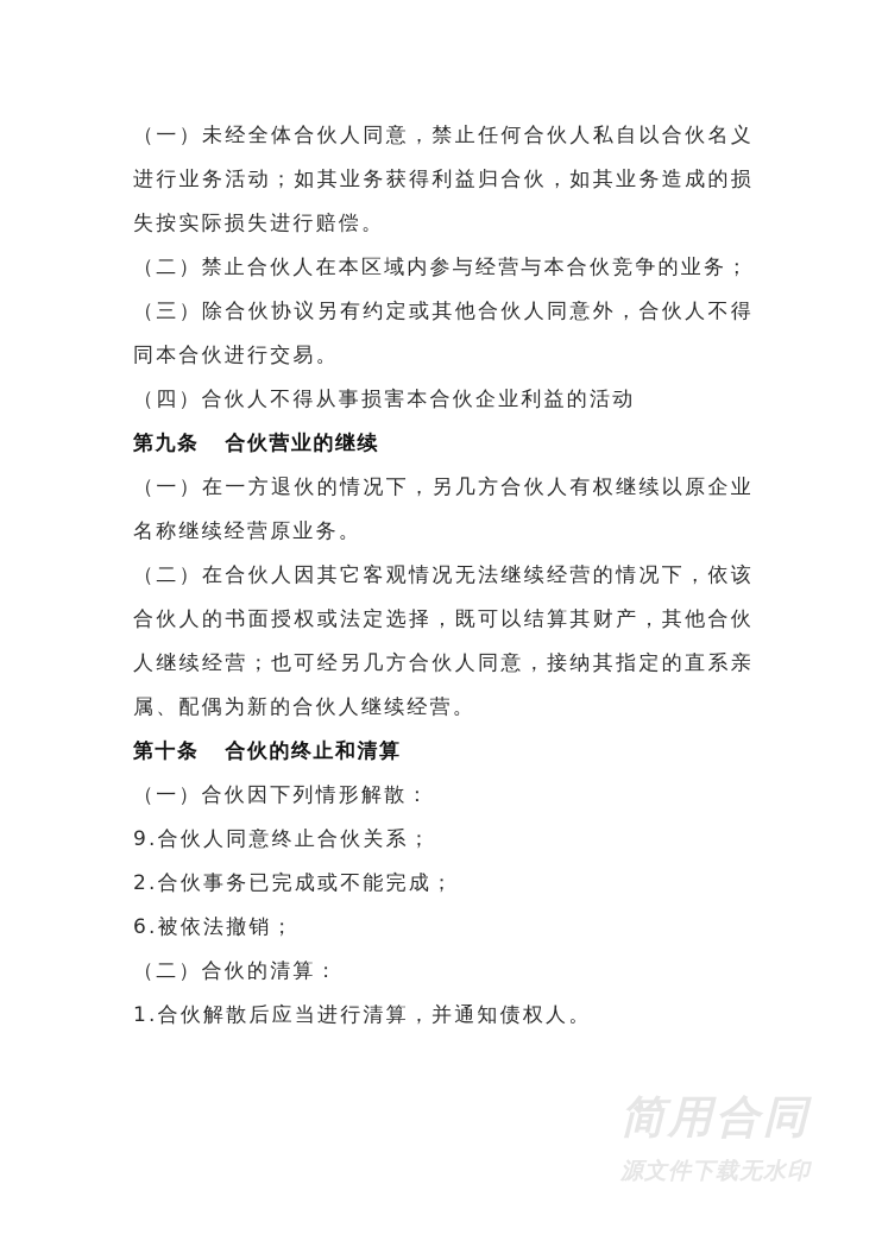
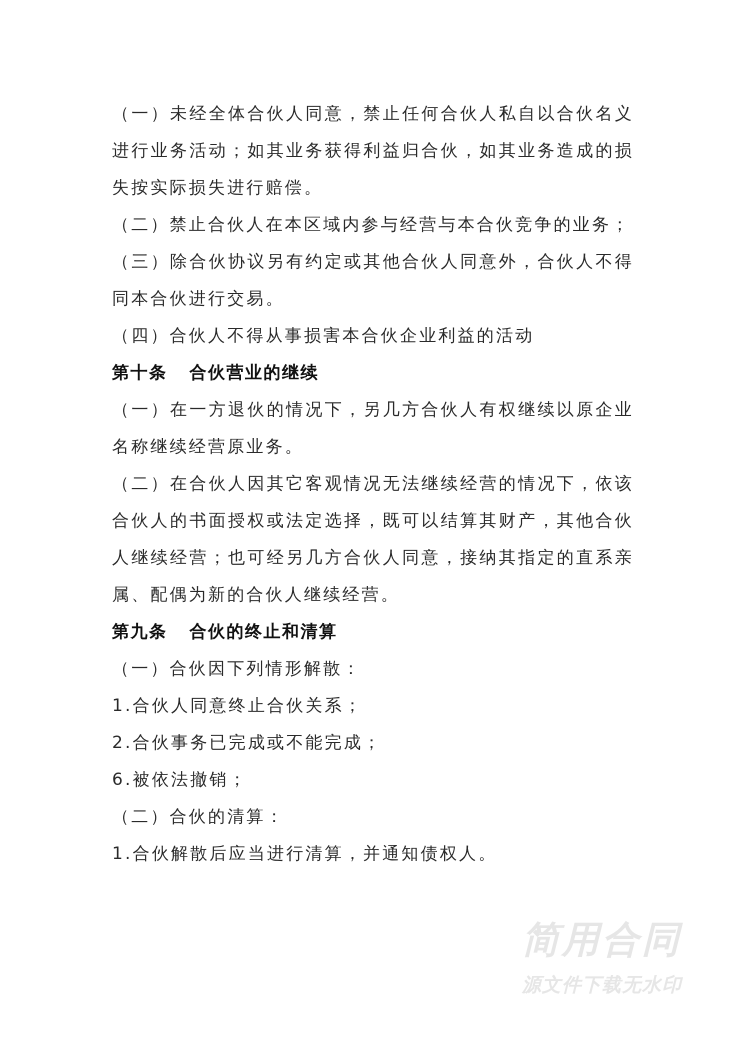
  （一）未经全体合伙人同意，禁止任何合伙人私自以合伙名义进行业务活动；如其业务获得利益归合伙，如其业务造成的损失按实际损失进行赔偿。
  （二）禁止合伙人在本区域内参与经营与本合伙竞争的业务；
  （三）除合伙协议另有约定或其他合伙人同意外，合伙人不得同本合伙进行交易。
  （四）合伙人不得从事损害本合伙企业利益的活动
- 第九条 合伙营业的继续
+ 第十条 合伙营业的继续
  （一）在一方退伙的情况下，另几方合伙人有权继续以原企业名称继续经营原业务。
  （二）在合伙人因其它客观情况无法继续经营的情况下，依该合伙人的书面授权或法定选择，既可以结算其财产，其他合伙人继续经营；也可经另几方合伙人同意，接纳其指定的直系亲属、配偶为新的合伙人继续经营。
- 第十条 合伙的终止和清算
+ 第九条 合伙的终止和清算
  （一）合伙因下列情形解散：
- 9.合伙人同意终止合伙关系；
+ 1.合伙人同意终止合伙关系；
  2.合伙事务已完成或不能完成；
  6.被依法撤销；
  （二）合伙的清算：
  1.合伙解散后应当进行清算，并通知债权人。
  简用合同
  源文件下载无水印
